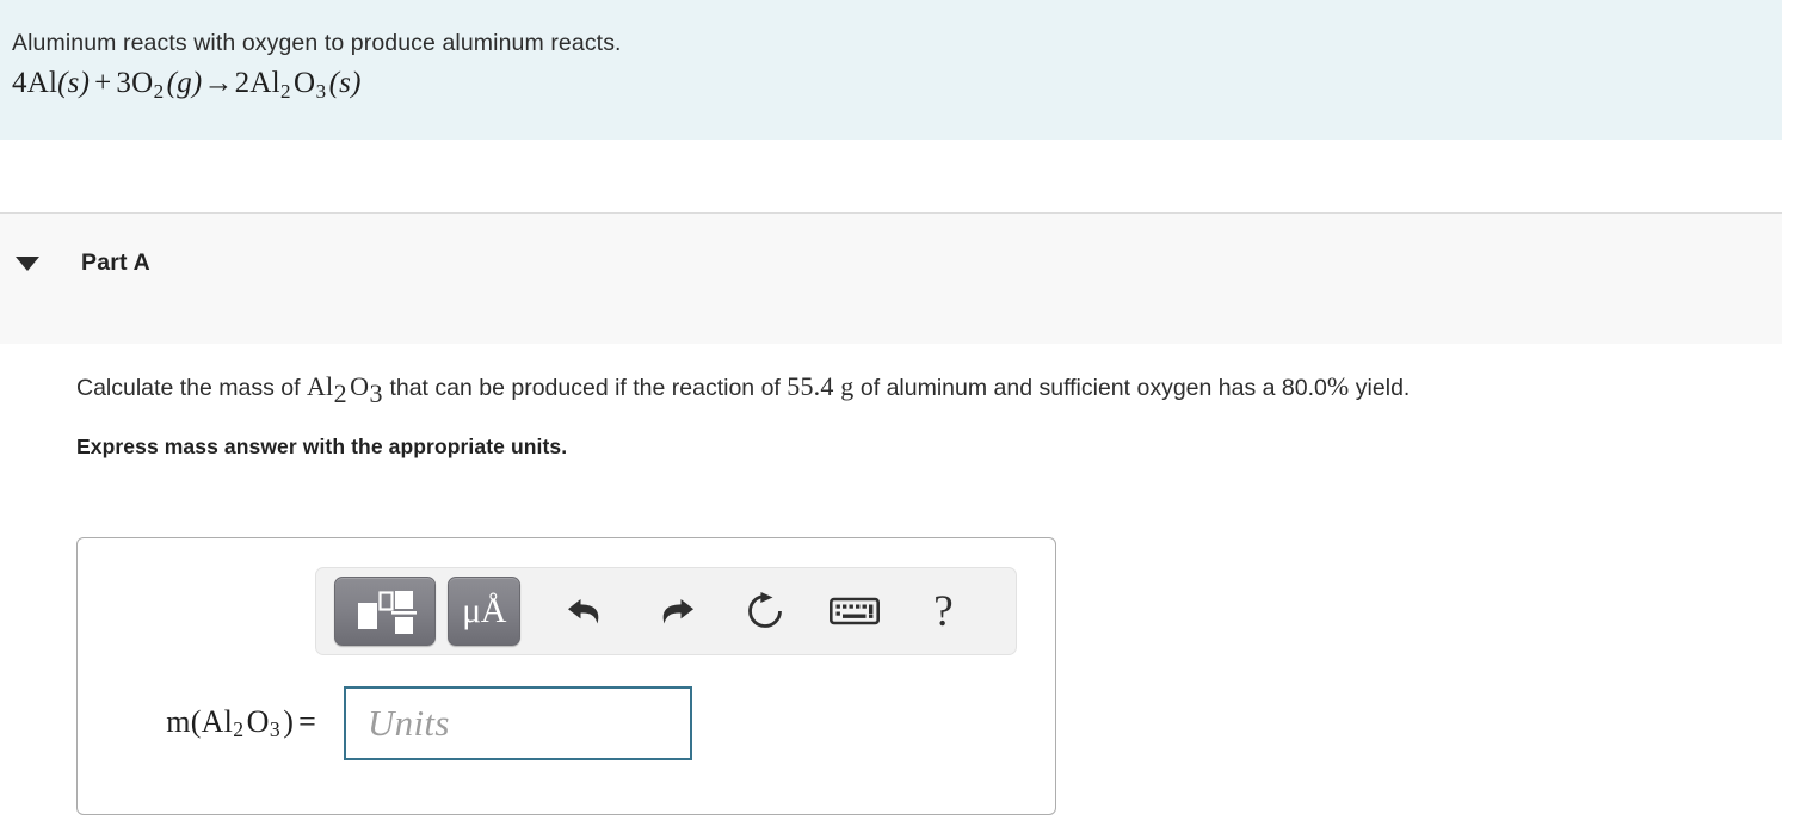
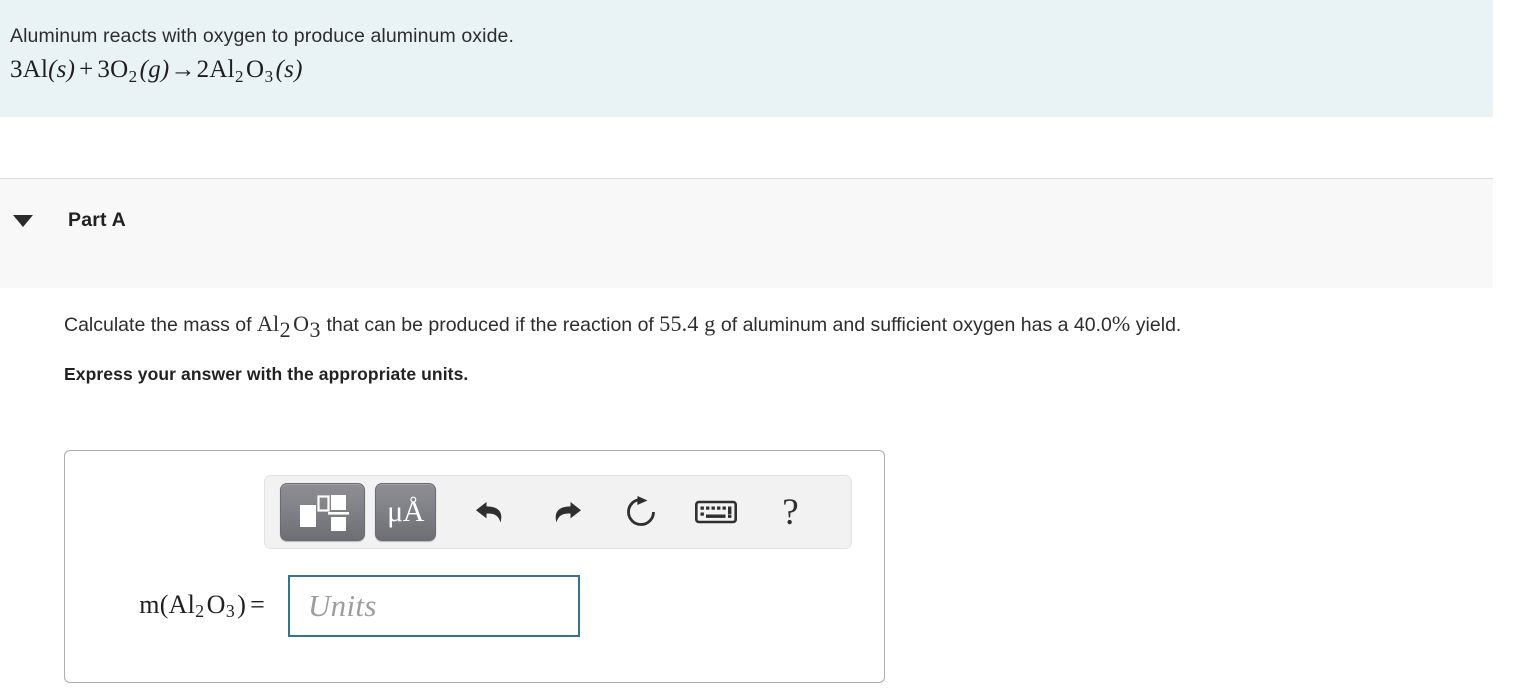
- Aluminum reacts with oxygen to produce aluminum reacts.
+ Aluminum reacts with oxygen to produce aluminum oxide.
- 4Al(s) + 3O2 (g)→2Al2O3 (s)
+ 3Al(s) + 3O2 (g)→2Al2O3 (s)
  Part A
- Calculate the mass of Al2O3 that can be produced if the reaction of 55.4 g of aluminum and sufficient oxygen has a 80.0% yield.
+ Calculate the mass of Al2O3 that can be produced if the reaction of 55.4 g of aluminum and sufficient oxygen has a 40.0% yield.
- Express mass answer with the appropriate units.
+ Express your answer with the appropriate units.
  μÅ
  ?
  m(Al2O3) =
  Units
